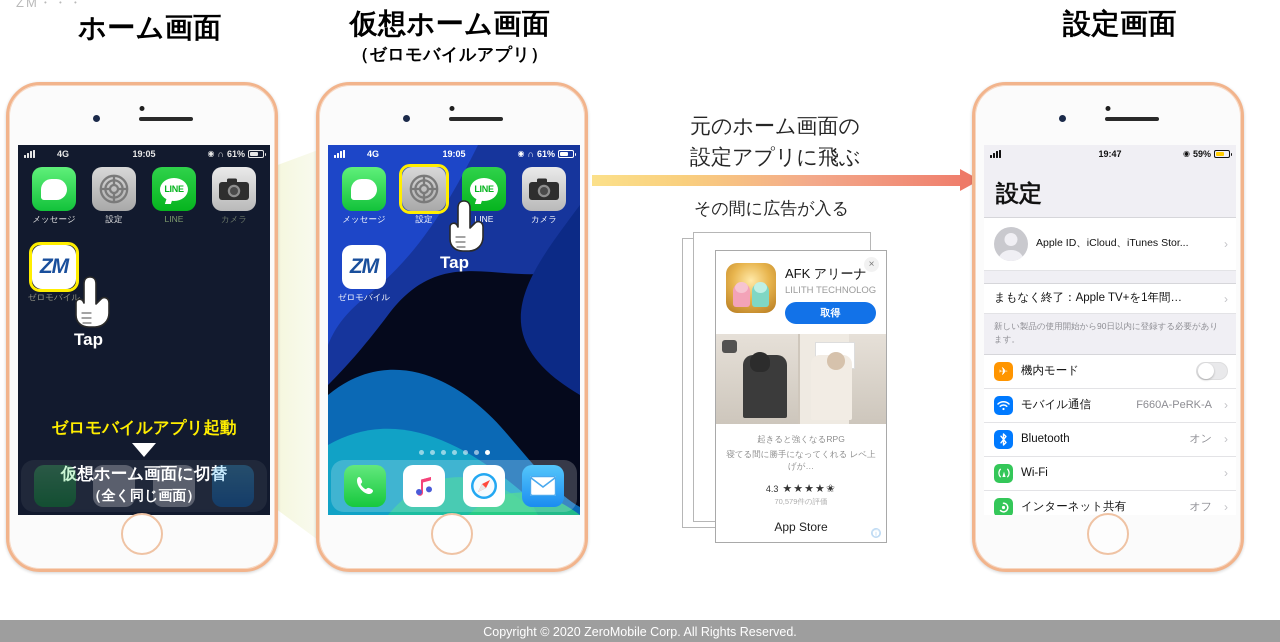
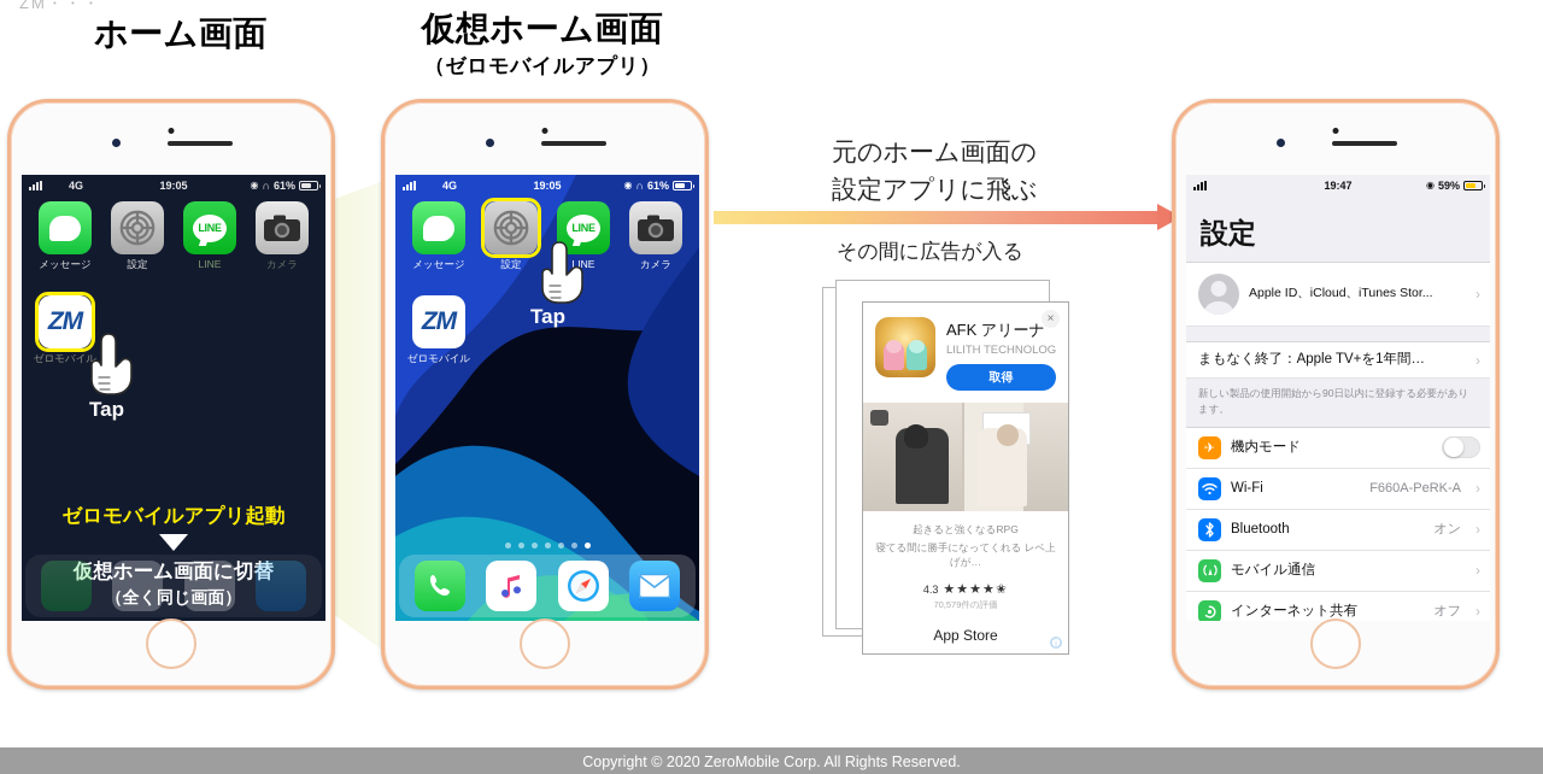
  ZM・・・
  ホーム画面
  仮想ホーム画面
  （ゼロモバイルアプリ）
- 設定画面
  4G
  19:05
  ◉
  ∩
  61%
  メッセージ
  設定
  LINE
  LINE
  カメラ
  ZM
  ゼロモバイル
  Tap
  ゼロモバイルアプリ起動
  仮想ホーム画面に切替
  （全く同じ画面）
  4G
  19:05
  ◉
  ∩
  61%
  メッセージ
  設定
  LINE
  LINE
  カメラ
  ZM
  ゼロモバイル
  Tap
  元のホーム画面の
  設定アプリに飛ぶ
  その間に広告が入る
  ×
  AFK アリーナ
  LILITH TECHNOLOG
  取得
  起きると強くなるRPG
  寝てる間に勝手になってくれる レベ上げが…
  4.3
  ★★★★✬
  70,579件の評価
  App Store
  ⓘ
  19:47
  ◉
  59%
  設定
  Apple ID、iCloud、iTunes Stor...
  ›
  まもなく終了：Apple TV+を1年間…
  ›
  新しい製品の使用開始から90日以内に登録する必要があります。
  ✈
  機内モード
- モバイル通信
+ Wi-Fi
  F660A-PeRK-A
  ›
  Bluetooth
  オン
  ›
- Wi-Fi
+ モバイル通信
  ›
  インターネット共有
  オフ
  ›
  Copyright © 2020 ZeroMobile Corp. All Rights Reserved.
